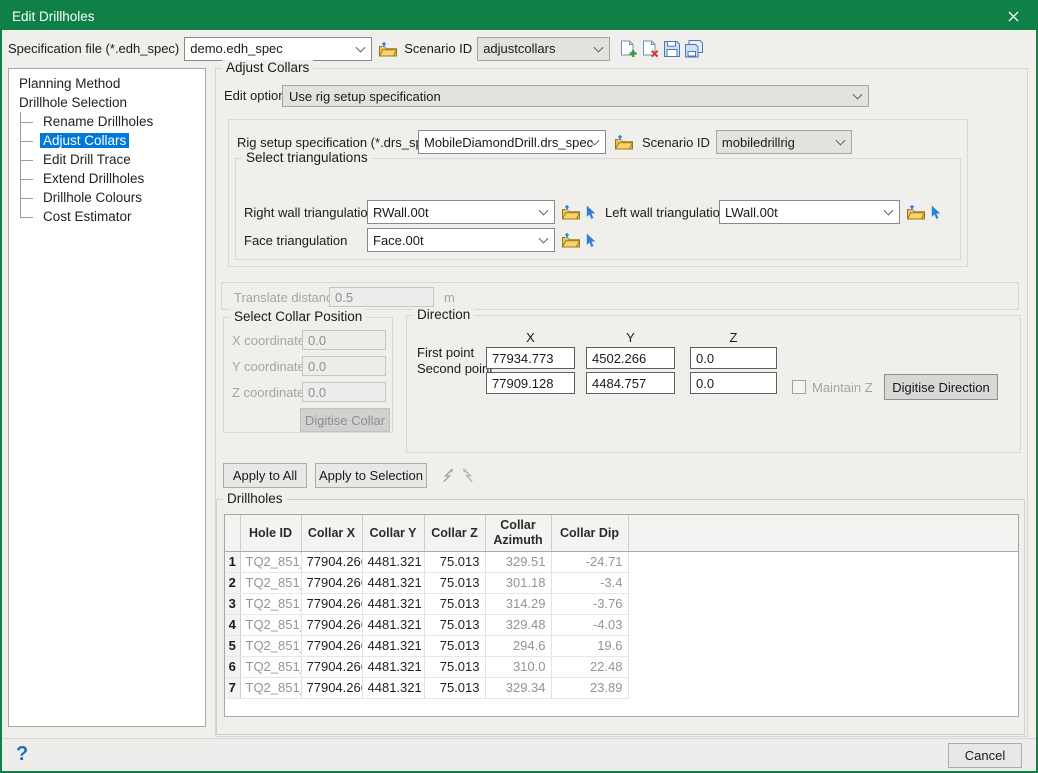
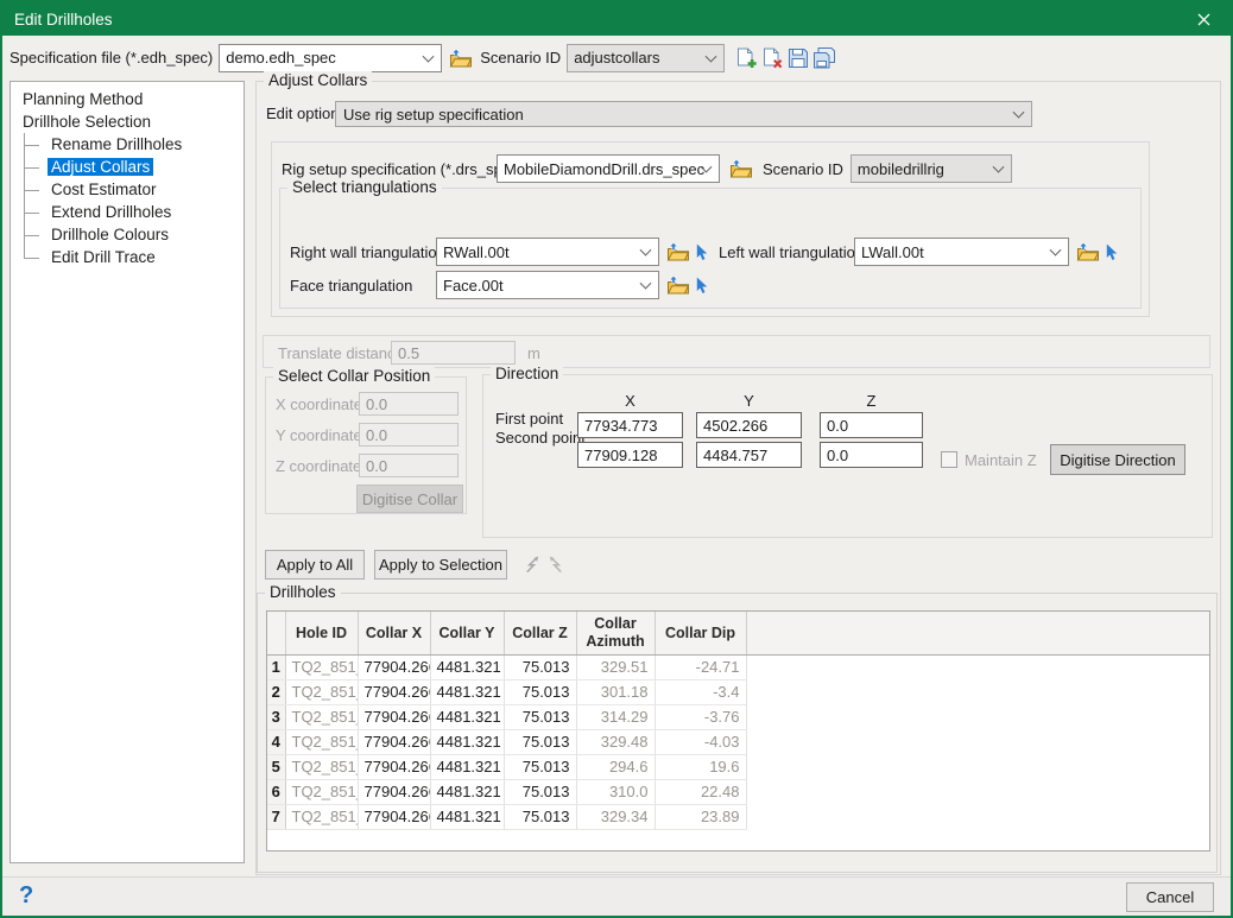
  Edit Drillholes
  Specification file (*.edh_spec)
  demo.edh_spec
  Scenario ID
  adjustcollars
  Planning Method
  Drillhole Selection
  Rename Drillholes
  Adjust Collars
- Edit Drill Trace
+ Cost Estimator
  Extend Drillholes
  Drillhole Colours
- Cost Estimator
+ Edit Drill Trace
  Adjust Collars
  Edit optio
  Use rig setup specification
  Rig setup specification (*.drs_s
  MobileDiamondDrill.drs_spec
  Scenario ID
  mobiledrillrig
  Select triangulations
  Right wall triangulatio
  RWall.00t
  Left wall triangulatio
  LWall.00t
  Face triangulation
  Face.00t
  Translate distan
  0.5
  m
  Select Collar Position
  X coordinat
  0.0
  Y coordinat
  0.0
  Z coordinate
  0.0
  Digitise Collar
  Direction
  X
  Y
  Z
  First point
  Second poi
  77934.773
  4502.266
  0.0
  77909.128
  4484.757
  0.0
  Maintain Z
  Digitise Direction
  Apply to All
  Apply to Selection
  Drillholes
  	Hole ID	Collar X	Collar Y	Collar Z	Collar Azimuth	Collar Dip
  1	TQ2_851	77904.26	4481.321	75.013	329.51	-24.71
  2	TQ2_851	77904.26	4481.321	75.013	301.18	-3.4
  3	TQ2_851	77904.26	4481.321	75.013	314.29	-3.76
  4	TQ2_851	77904.26	4481.321	75.013	329.48	-4.03
  5	TQ2_851	77904.26	4481.321	75.013	294.6	19.6
  6	TQ2_851	77904.26	4481.321	75.013	310.0	22.48
  7	TQ2_851	77904.26	4481.321	75.013	329.34	23.89
  ?
  Cancel
